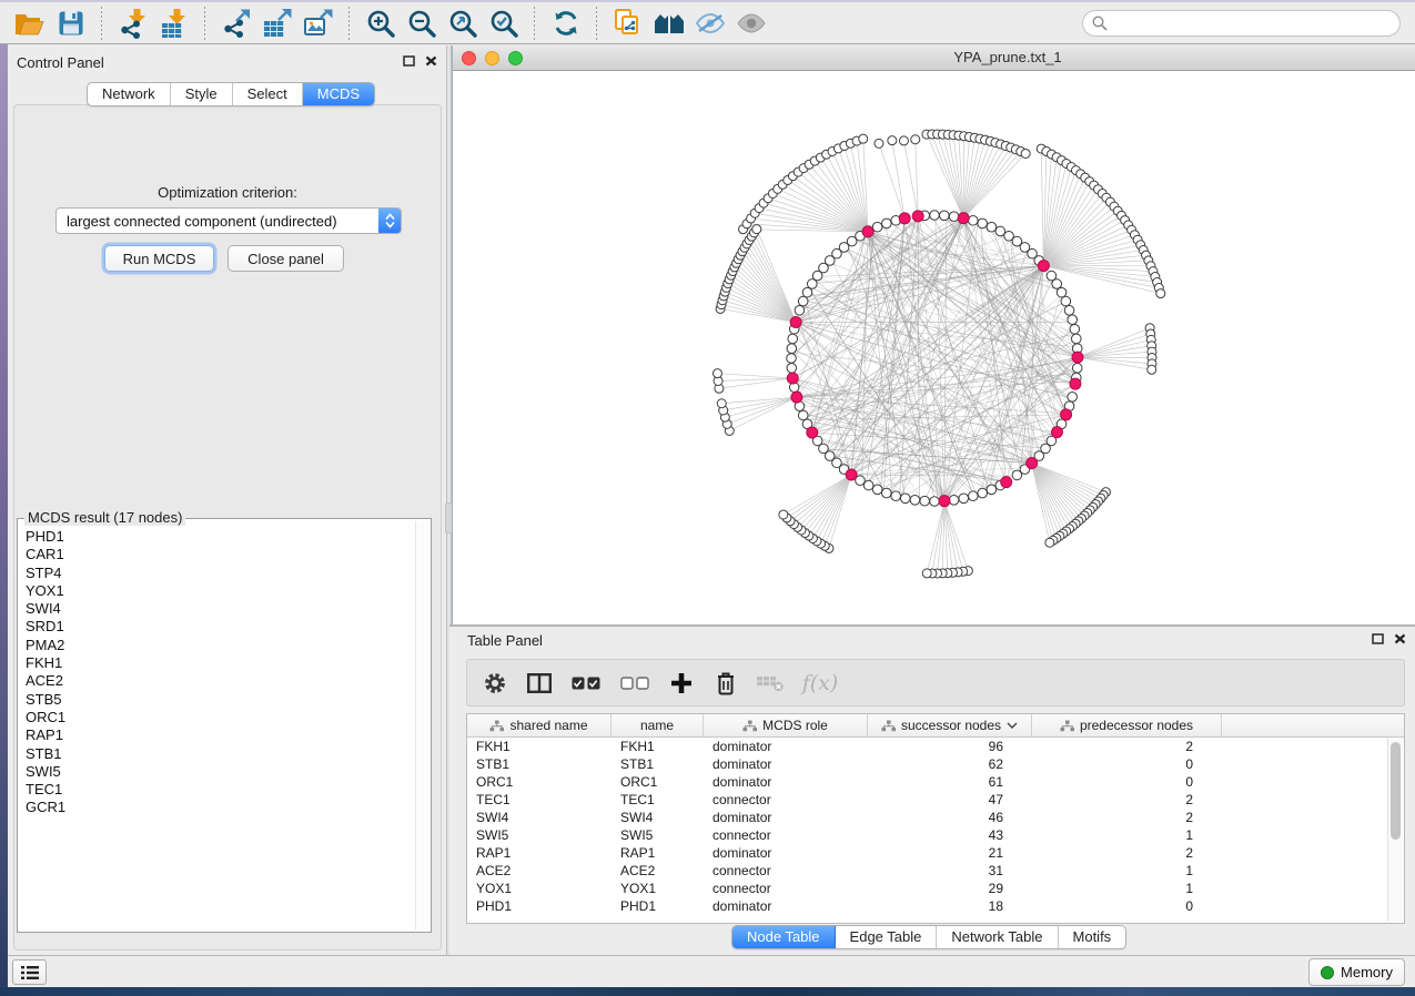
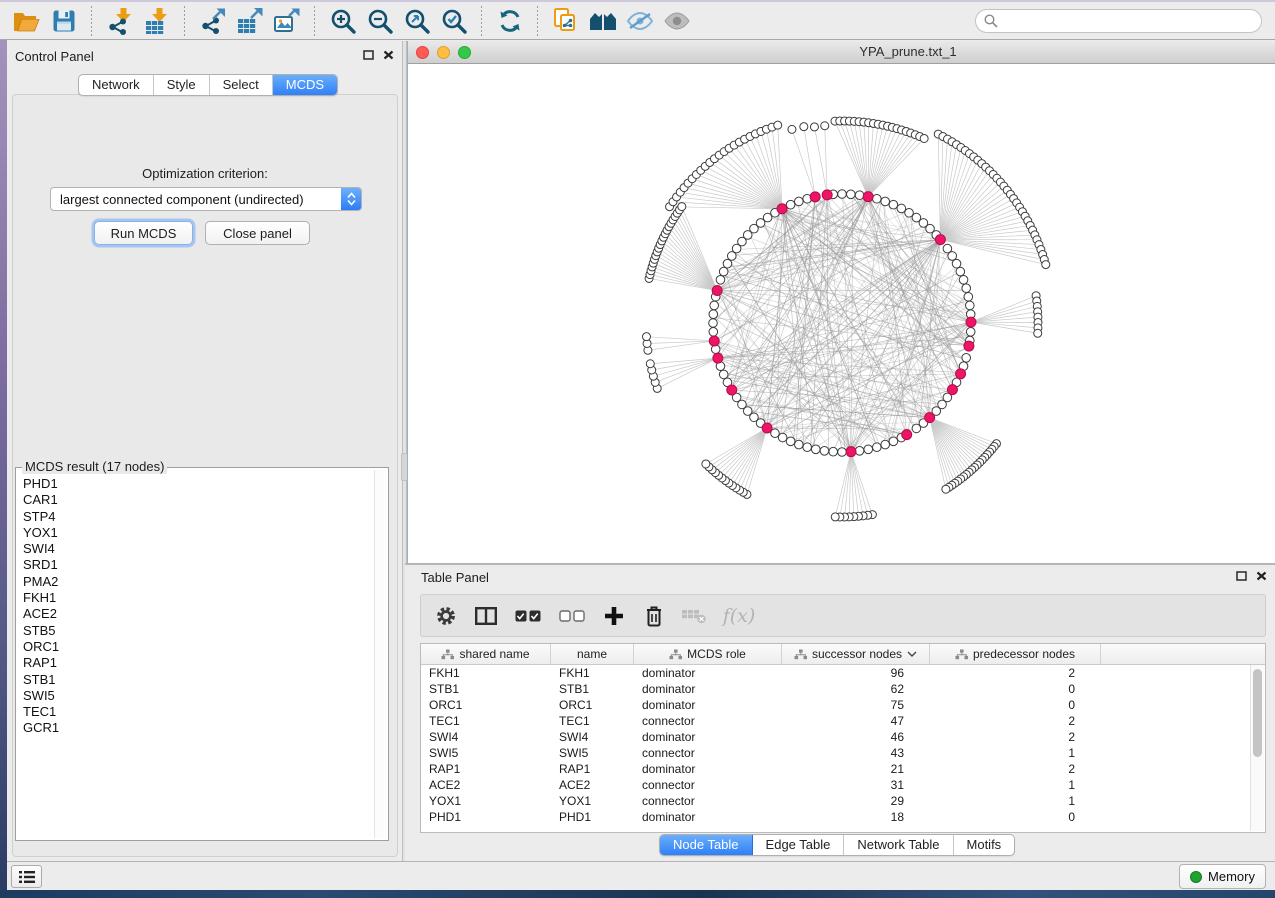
  Control Panel
  Optimization criterion:
  largest connected component (undirected)
  Run MCDS
  Close panel
  MCDS result (17 nodes)
  PHD1
  CAR1
  STP4
  YOX1
  SWI4
  SRD1
  PMA2
  FKH1
  ACE2
  STB5
  ORC1
  RAP1
  STB1
  SWI5
  TEC1
  GCR1
  Network
  Style
  Select
  MCDS
  YPA_prune.txt_1
  Table Panel
  f(x)
  shared name
  name
  MCDS role
  successor nodes
  predecessor nodes
  FKH1
  FKH1
  dominator
  96
  2
  STB1
  STB1
  dominator
  62
  0
  ORC1
  ORC1
  dominator
- 61
+ 75
  0
  TEC1
  TEC1
  connector
  47
  2
  SWI4
  SWI4
  dominator
  46
  2
  SWI5
  SWI5
  connector
  43
  1
  RAP1
  RAP1
  dominator
  21
  2
  ACE2
  ACE2
  connector
  31
  1
  YOX1
  YOX1
  connector
  29
  1
  PHD1
  PHD1
  dominator
  18
  0
  Node Table
  Edge Table
  Network Table
  Motifs
  Memory
